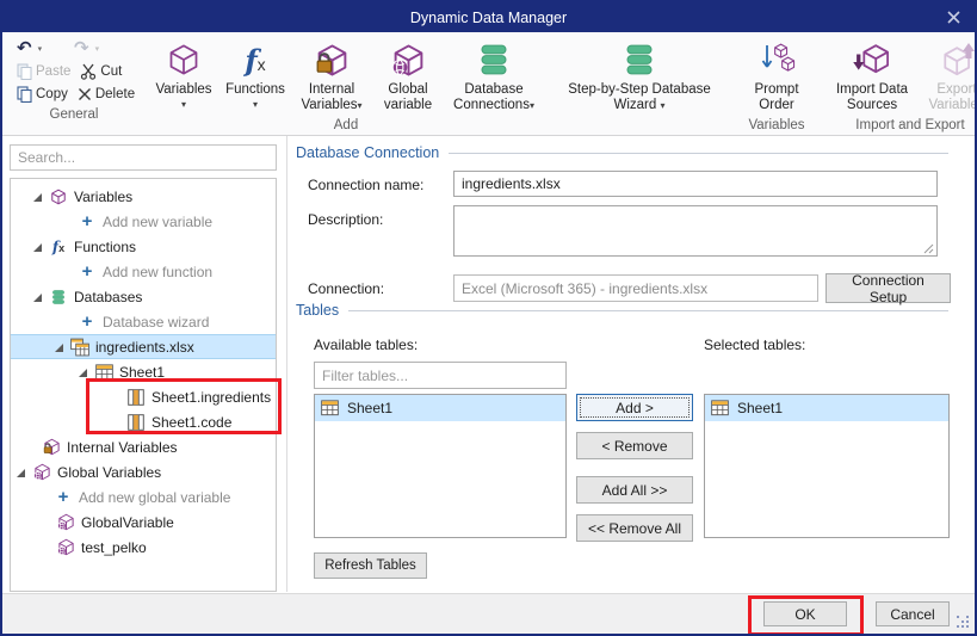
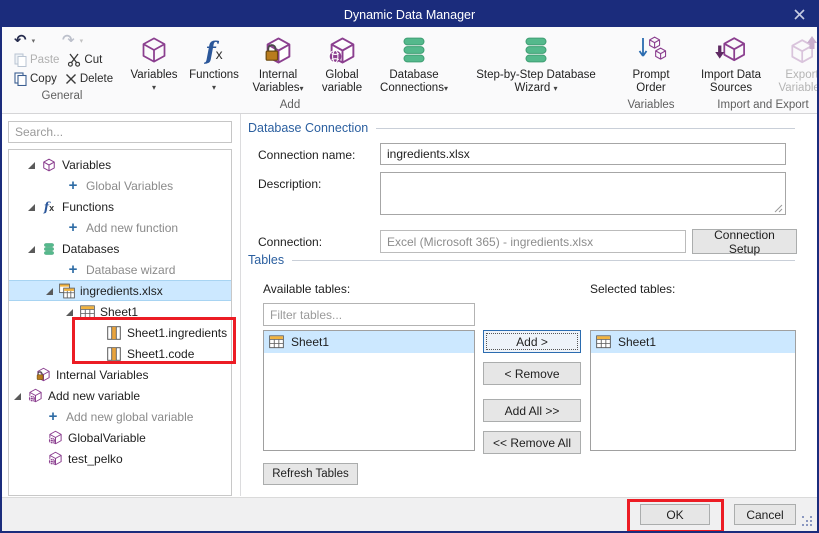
  Dynamic Data Manager
  ↶
  ↷
  Paste
  Cut
  Copy
  Delete
  General
  Variables
  ▾
  fx
  Functions
  ▾
  Internal Variables▾
  Global variable
  Database Connections▾
  Add
  Step-by-Step Database Wizard ▾
  Prompt Order
  Variables
  Import Data Sources
  Expor Variable
  Import and Export
  Search...
  Variables
  +
- Add new variable
+ Global Variables
  fx
  Functions
  +
  Add new function
  Databases
  +
  Database wizard
  ingredients.xlsx
  Sheet1
  Sheet1.ingredients
  Sheet1.code
  Internal Variables
- Global Variables
+ Add new variable
  +
  Add new global variable
  GlobalVariable
  test_pelko
  Database Connection
  Connection name:
  ingredients.xlsx
  Description:
  Connection:
  Excel (Microsoft 365) - ingredients.xlsx
  Connection Setup
  Tables
  Available tables:
  Selected tables:
  Filter tables...
  Sheet1
  Sheet1
  Add >
  < Remove
  Add All >>
  << Remove All
  Refresh Tables
  OK
  Cancel
